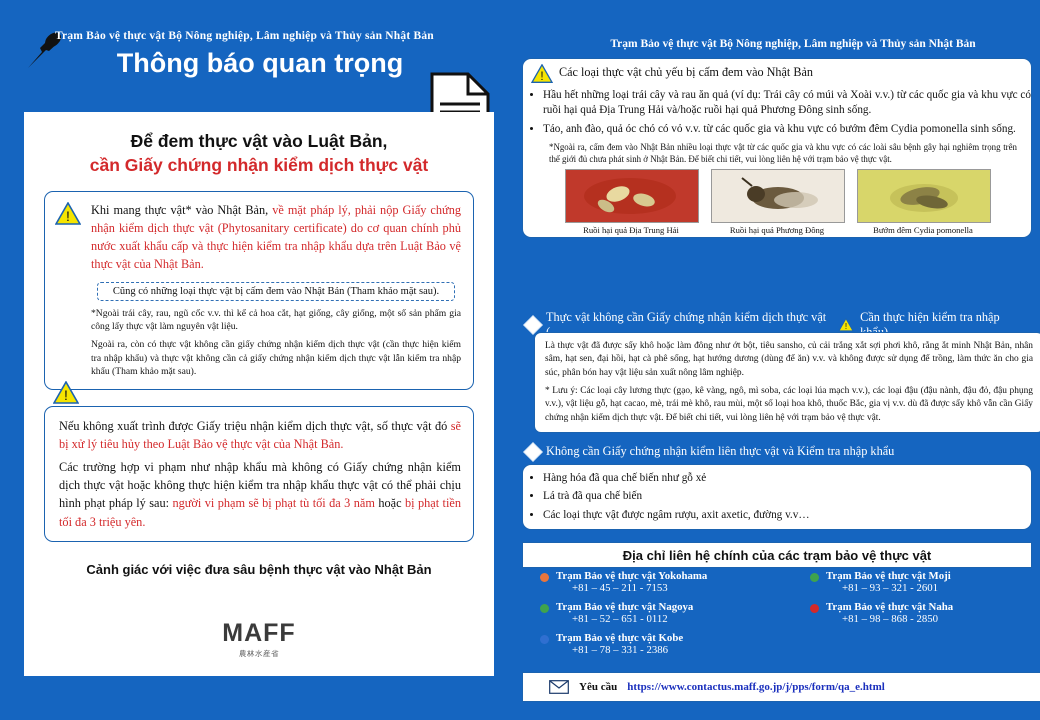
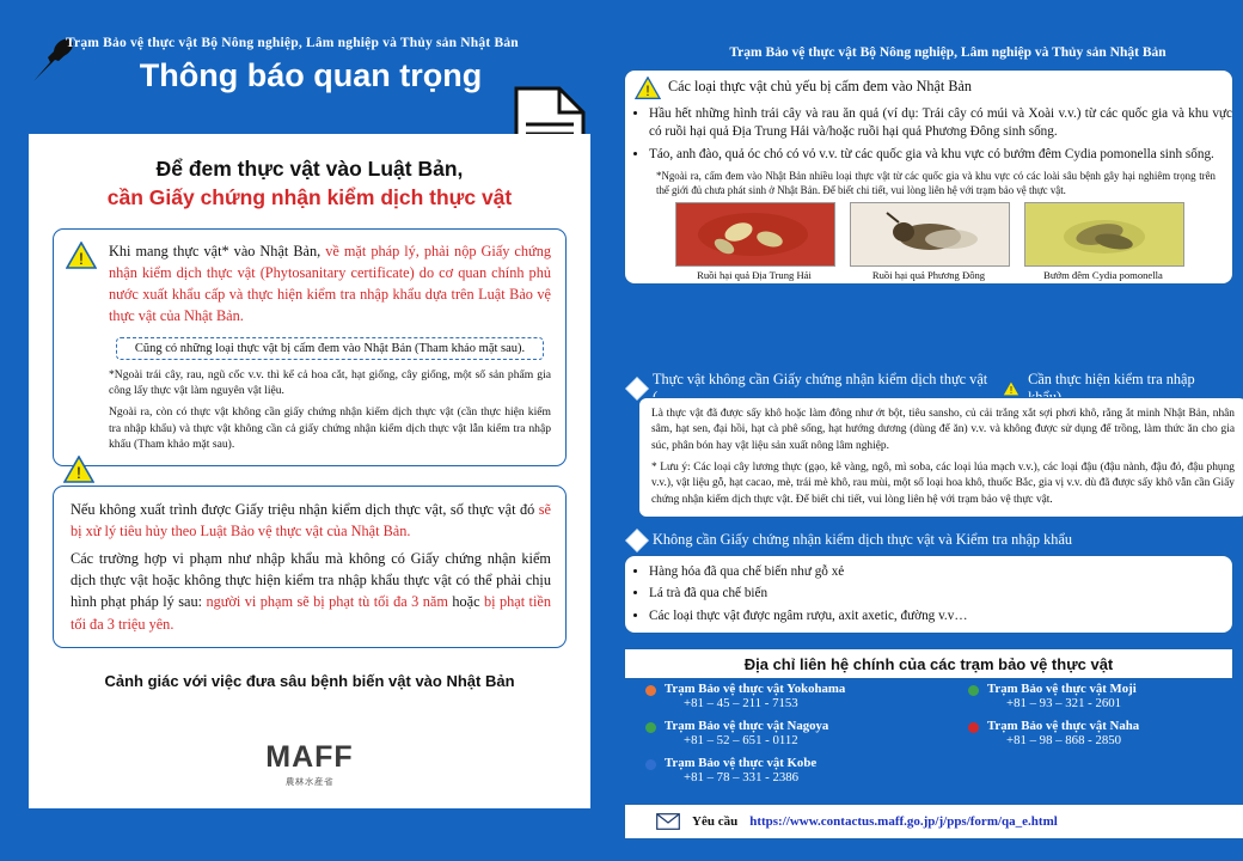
  Trạm Bảo vệ thực vật Bộ Nông nghiệp, Lâm nghiệp và Thủy sản Nhật Bản
  Thông báo quan trọng
  Để đem thực vật vào Luật Bản,
  cần Giấy chứng nhận kiểm dịch thực vật
  !
  Khi mang thực vật* vào Nhật Bản, về mặt pháp lý, phải nộp Giấy chứng nhận kiểm dịch thực vật (Phytosanitary certificate) do cơ quan chính phủ nước xuất khẩu cấp và thực hiện kiểm tra nhập khẩu dựa trên Luật Bảo vệ thực vật của Nhật Bản.
  Cũng có những loại thực vật bị cấm đem vào Nhật Bản (Tham khảo mặt sau).
  *Ngoài trái cây, rau, ngũ cốc v.v. thì kể cả hoa cắt, hạt giống, cây giống, một số sản phẩm gia công lấy thực vật làm nguyên vật liệu.
  Ngoài ra, còn có thực vật không cần giấy chứng nhận kiểm dịch thực vật (cần thực hiện kiểm tra nhập khẩu) và thực vật không cần cả giấy chứng nhận kiểm dịch thực vật lẫn kiểm tra nhập khẩu (Tham khảo mặt sau).
  !
  Nếu không xuất trình được Giấy triệu nhận kiểm dịch thực vật, số thực vật đó sẽ bị xử lý tiêu hủy theo Luật Bảo vệ thực vật của Nhật Bản.
  Các trường hợp vi phạm như nhập khẩu mà không có Giấy chứng nhận kiểm dịch thực vật hoặc không thực hiện kiểm tra nhập khẩu thực vật có thể phải chịu hình phạt pháp lý sau: người vi phạm sẽ bị phạt tù tối đa 3 năm hoặc bị phạt tiền tối đa 3 triệu yên.
- Cảnh giác với việc đưa sâu bệnh thực vật vào Nhật Bản
+ Cảnh giác với việc đưa sâu bệnh biến vật vào Nhật Bản
  MAFF
  農林水産省
  Trạm Bảo vệ thực vật Bộ Nông nghiệp, Lâm nghiệp và Thủy sản Nhật Bản
  !
  Các loại thực vật chủ yếu bị cấm đem vào Nhật Bản
- Hầu hết những loại trái cây và rau ăn quả (ví dụ: Trái cây có múi và Xoài v.v.) từ các quốc gia và khu vực có ruồi hại quả Địa Trung Hải và/hoặc ruồi hại quả Phương Đông sinh sống.
+ Hầu hết những hình trái cây và rau ăn quả (ví dụ: Trái cây có múi và Xoài v.v.) từ các quốc gia và khu vực có ruồi hại quả Địa Trung Hải và/hoặc ruồi hại quả Phương Đông sinh sống.
  Táo, anh đào, quả óc chó có vỏ v.v. từ các quốc gia và khu vực có bướm đêm Cydia pomonella sinh sống.
  *Ngoài ra, cấm đem vào Nhật Bản nhiều loại thực vật từ các quốc gia và khu vực có các loài sâu bệnh gây hại nghiêm trọng trên thế giới đủ chưa phát sinh ở Nhật Bản. Để biết chi tiết, vui lòng liên hệ với trạm bảo vệ thực vật.
  Ruồi hại quả Địa Trung Hải
  Ruồi hại quả Phương Đông
  Bướm đêm Cydia pomonella
  Thực vật không cần Giấy chứng nhận kiểm dịch thực vật
  !
  Cần thực hiện kiểm tra nhập
  Là thực vật đã được sấy khô hoặc làm đông như ớt bột, tiêu sansho, củ cải trắng xắt sợi phơi khô, rằng ắt minh Nhật Bản, nhân sâm, hạt sen, đại hồi, hạt cà phê sống, hạt hướng dương (dùng để ăn) v.v. và không được sử dụng để trồng, làm thức ăn cho gia súc, phân bón hay vật liệu sản xuất nông lâm nghiệp.
  * Lưu ý: Các loại cây lương thực (gạo, kê vàng, ngô, mì soba, các loại lúa mạch v.v.), các loại đậu (đậu nành, đậu đỏ, đậu phụng v.v.), vật liệu gỗ, hạt cacao, mè, trái mè khô, rau mùi, một số loại hoa khô, thuốc Bắc, gia vị v.v. dù đã được sấy khô vẫn cần Giấy chứng nhận kiểm dịch thực vật. Để biết chi tiết, vui lòng liên hệ với trạm bảo vệ thực vật.
- Không cần Giấy chứng nhận kiểm liên thực vật và Kiểm tra nhập khẩu
+ Không cần Giấy chứng nhận kiểm dịch thực vật và Kiểm tra nhập khẩu
  Hàng hóa đã qua chế biến như gỗ xẻ
  Lá trà đã qua chế biến
  Các loại thực vật được ngâm rượu, axit axetic, đường v.v…
  Địa chỉ liên hệ chính của các trạm bảo vệ thực vật
  Trạm Bảo vệ thực vật Yokohama
  +81 – 45 – 211 - 7153
  Trạm Bảo vệ thực vật Nagoya
  +81 – 52 – 651 - 0112
  Trạm Bảo vệ thực vật Kobe
  +81 – 78 – 331 - 2386
  Trạm Bảo vệ thực vật Moji
  +81 – 93 – 321 - 2601
  Trạm Bảo vệ thực vật Naha
  +81 – 98 – 868 - 2850
  Yêu cầu
  https://www.contactus.maff.go.jp/j/pps/form/qa_e.html
